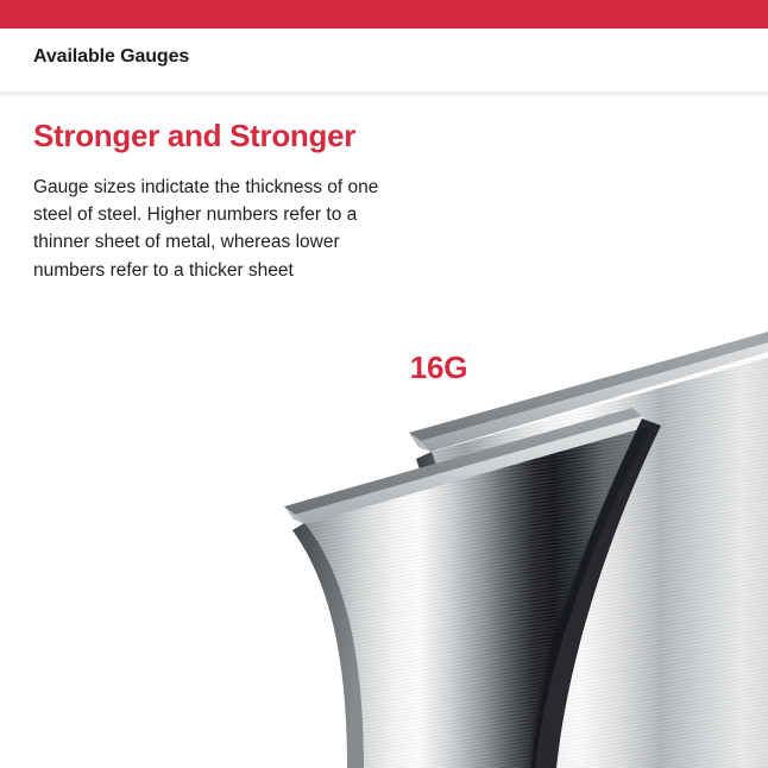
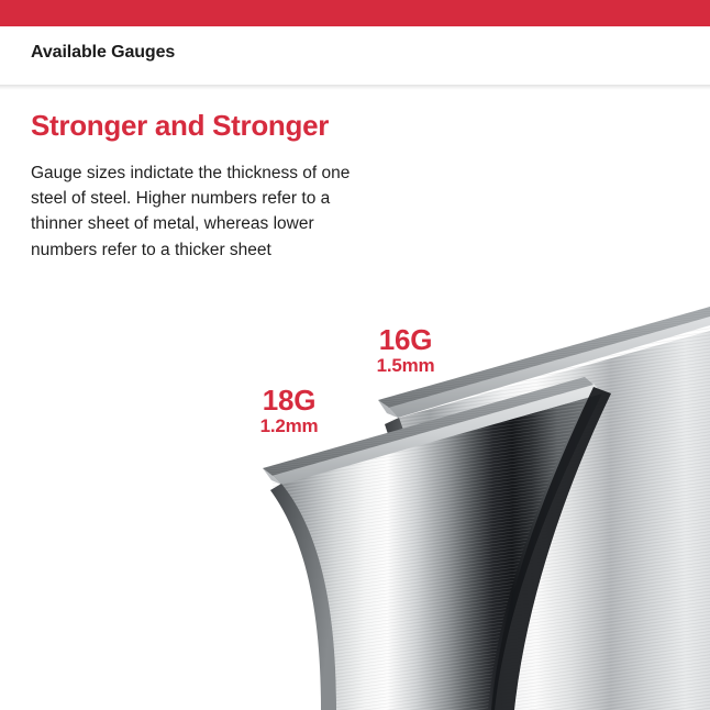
  Available Gauges
  16G
+ 1.5mm
+ 18G
+ 1.2mm
  Stronger and Stronger
  Gauge sizes indictate the thickness of one steel of steel. Higher numbers refer to a thinner sheet of metal, whereas lower numbers refer to a thicker sheet
